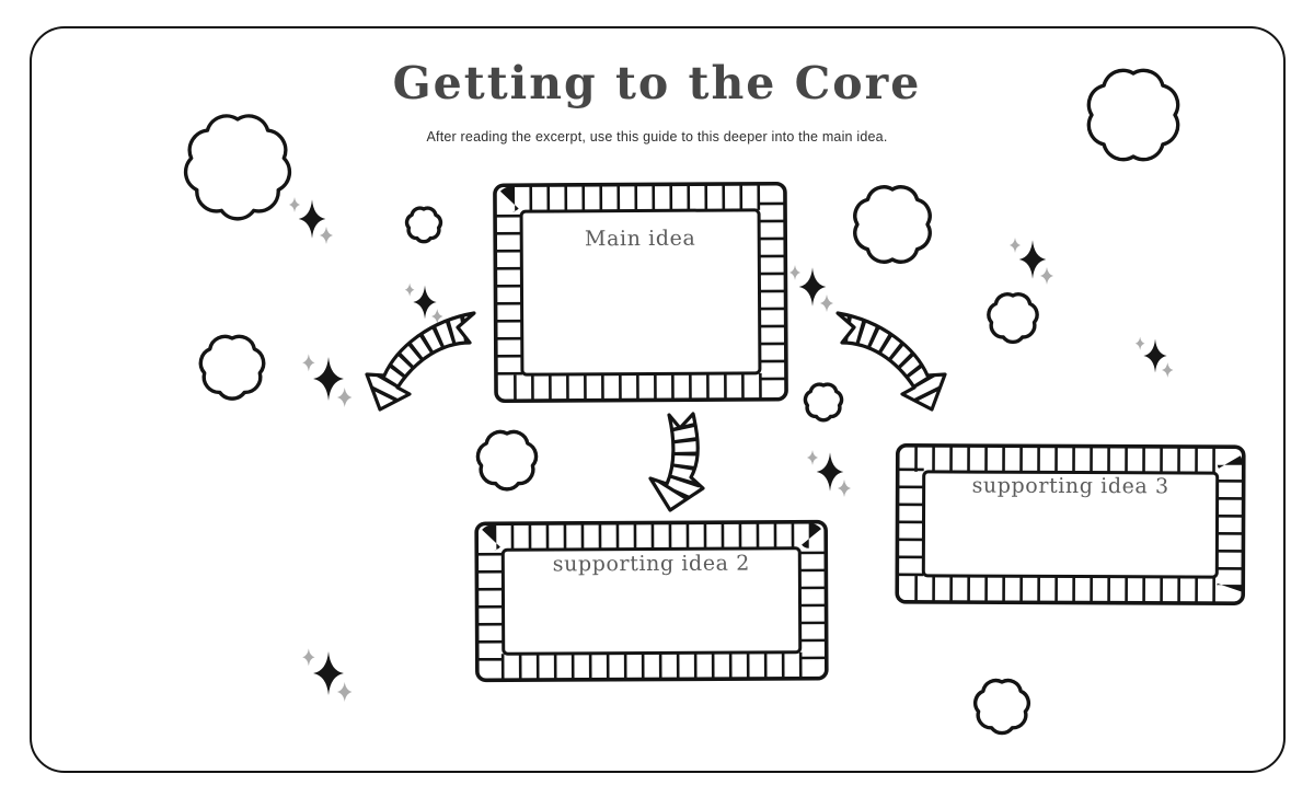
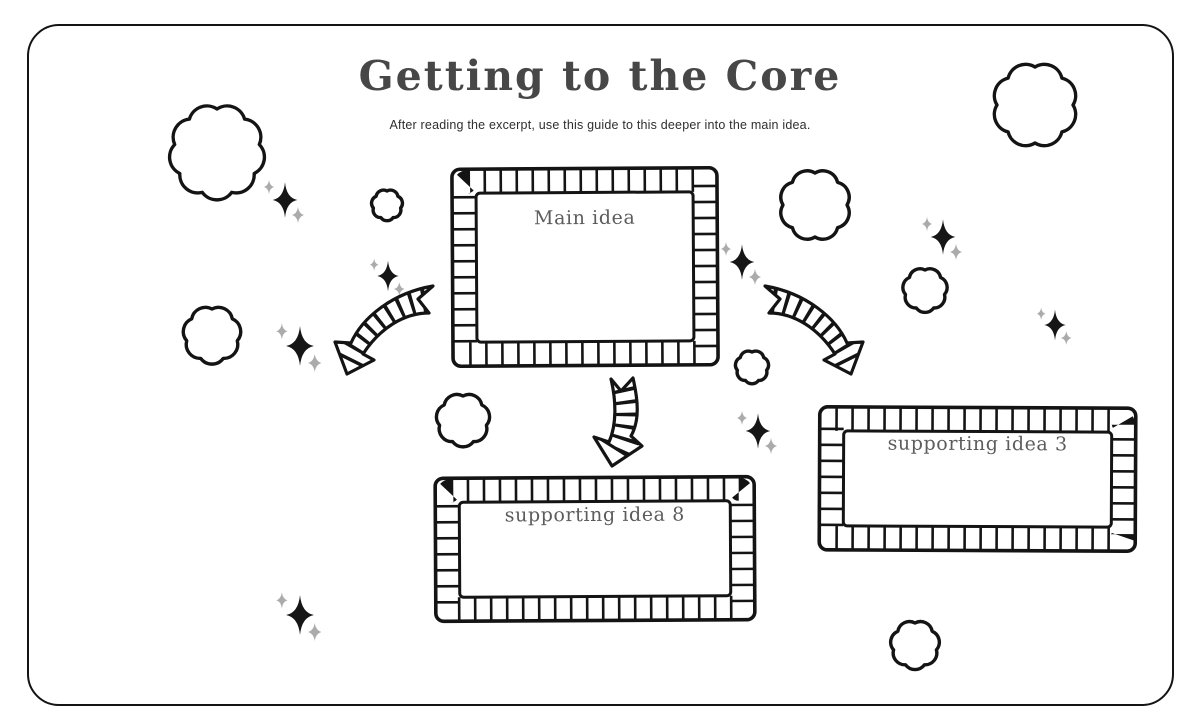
  Getting to the Core
  After reading the excerpt, use this guide to this deeper into the main idea.
  Main idea
- supporting idea 2
+ supporting idea 8
  supporting idea 3
